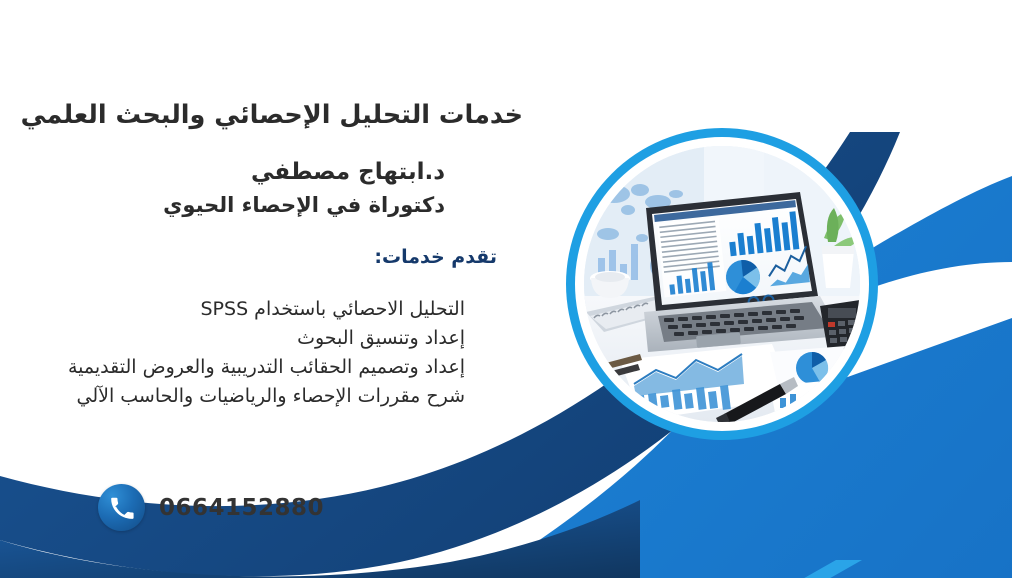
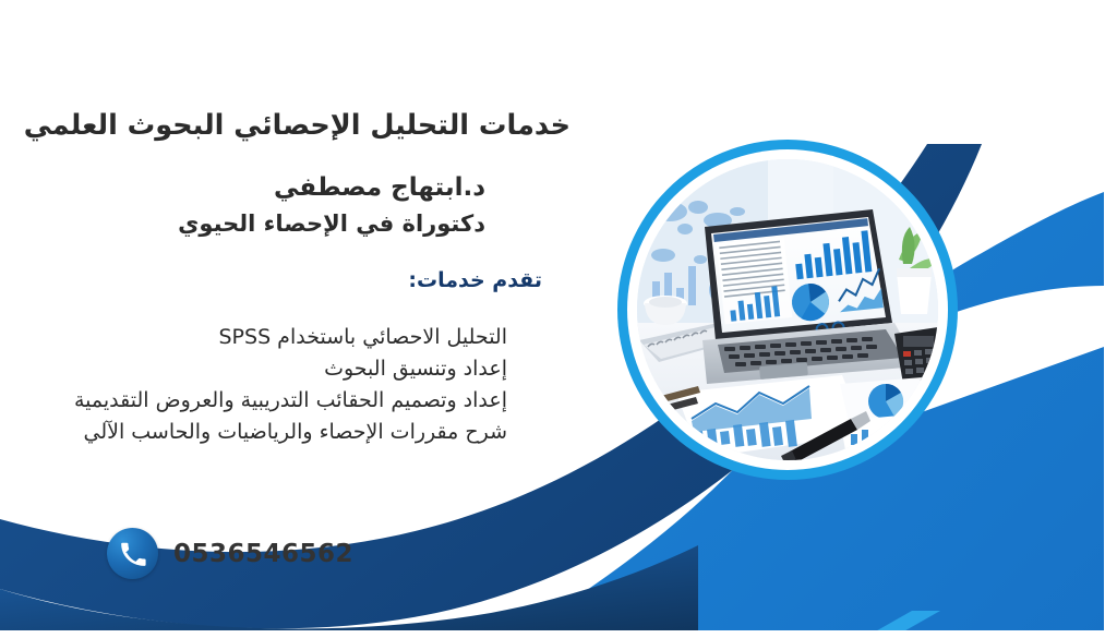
- خدمات التحليل الإحصائي والبحث العلمي
+ خدمات التحليل الإحصائي البحوث العلمي
  د.ابتهاج مصطفي
  دكتوراة في الإحصاء الحيوي
  تقدم خدمات:
  التحليل الاحصائي باستخدام SPSS
  إعداد وتنسيق البحوث
  إعداد وتصميم الحقائب التدريبية والعروض التقديمية
  شرح مقررات الإحصاء والرياضيات والحاسب الآلي
- 0664152880
+ 0536546562
